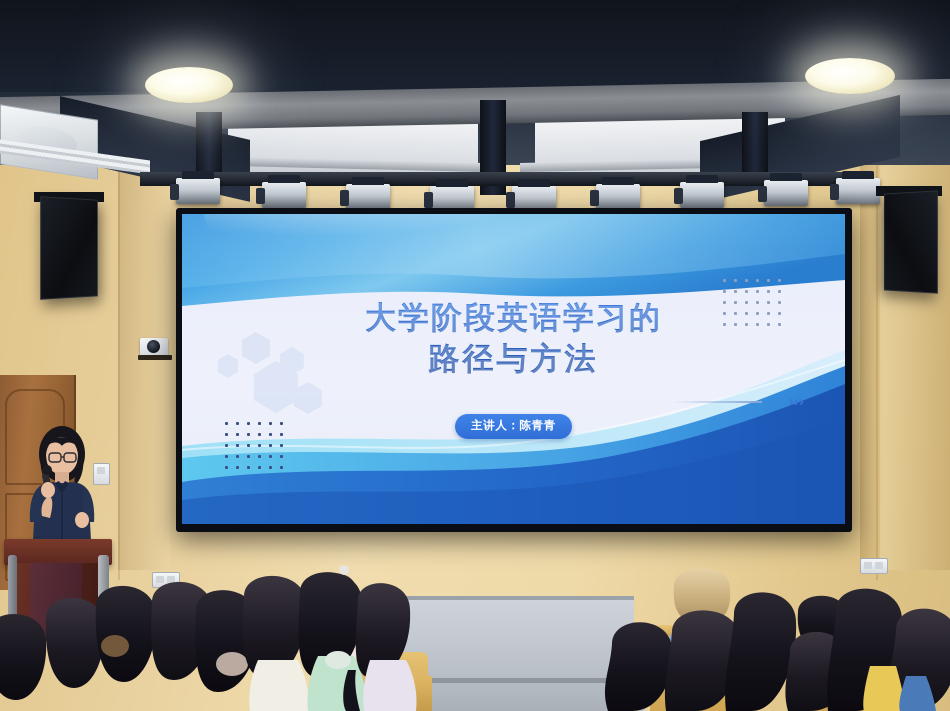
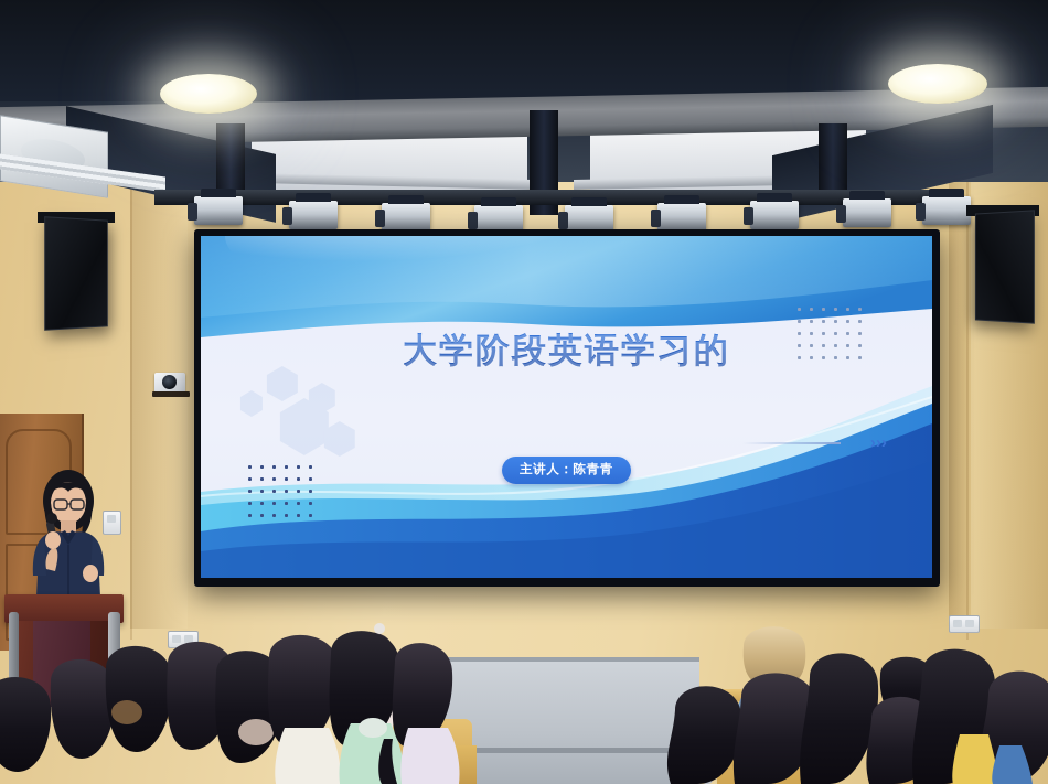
  大学阶段英语学习的
- 路径与方法
  ›››
  主讲人：陈青青
